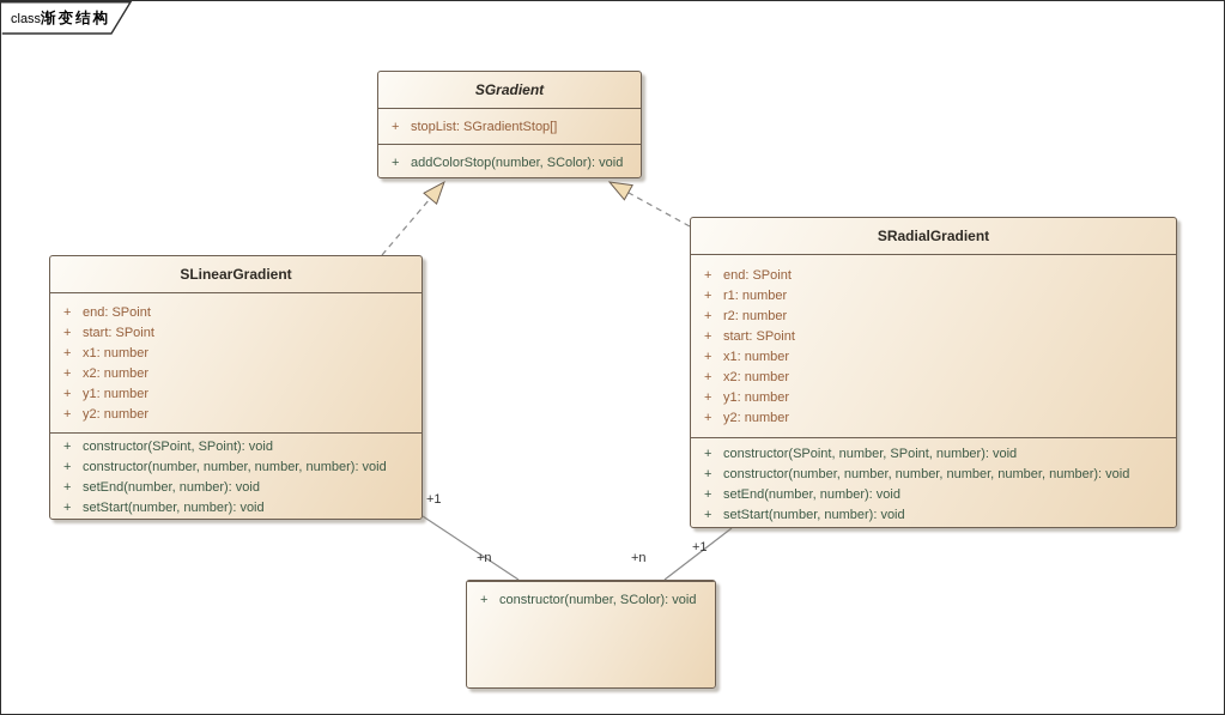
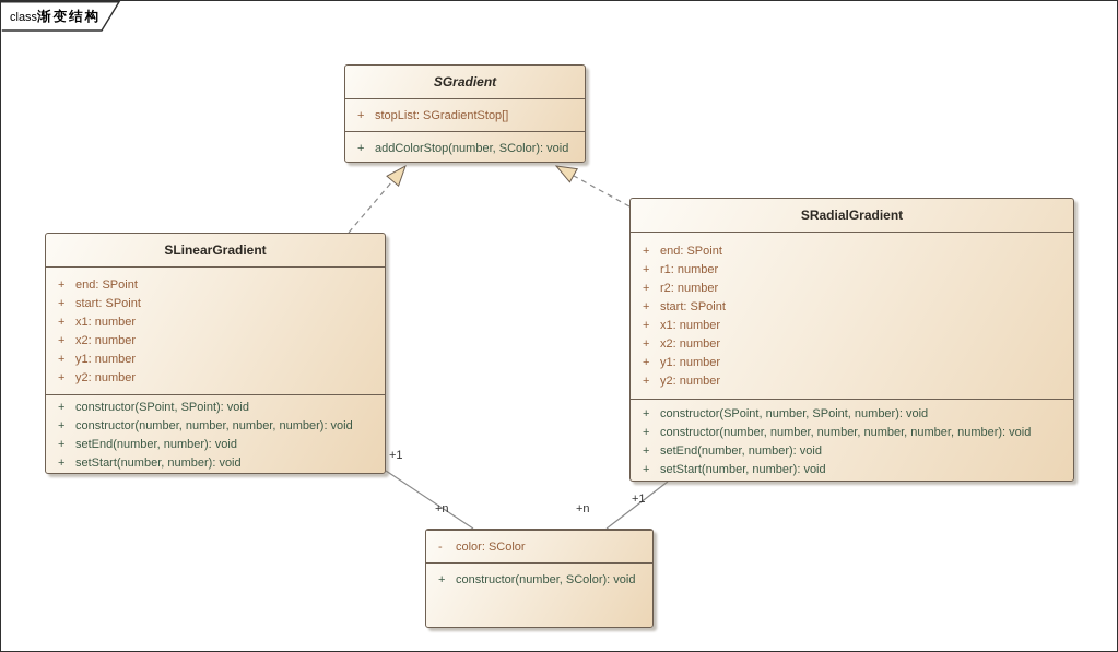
  +1
  +n
  +1
  +n
  class渐变结构
  SGradient
  +
  stopList: SGradientStop[]
  +
  addColorStop(number, SColor): void
  SLinearGradient
  +
  end: SPoint
  +
  start: SPoint
  +
  x1: number
  +
  x2: number
  +
  y1: number
  +
  y2: number
  +
  constructor(SPoint, SPoint): void
  +
  constructor(number, number, number, number): void
  +
  setEnd(number, number): void
  +
  setStart(number, number): void
  SRadialGradient
  +
  end: SPoint
  +
  r1: number
  +
  r2: number
  +
  start: SPoint
  +
  x1: number
  +
  x2: number
  +
  y1: number
  +
  y2: number
  +
  constructor(SPoint, number, SPoint, number): void
  +
  constructor(number, number, number, number, number, number): void
  +
  setEnd(number, number): void
  +
  setStart(number, number): void
+ -
+ color: SColor
  +
  constructor(number, SColor): void
